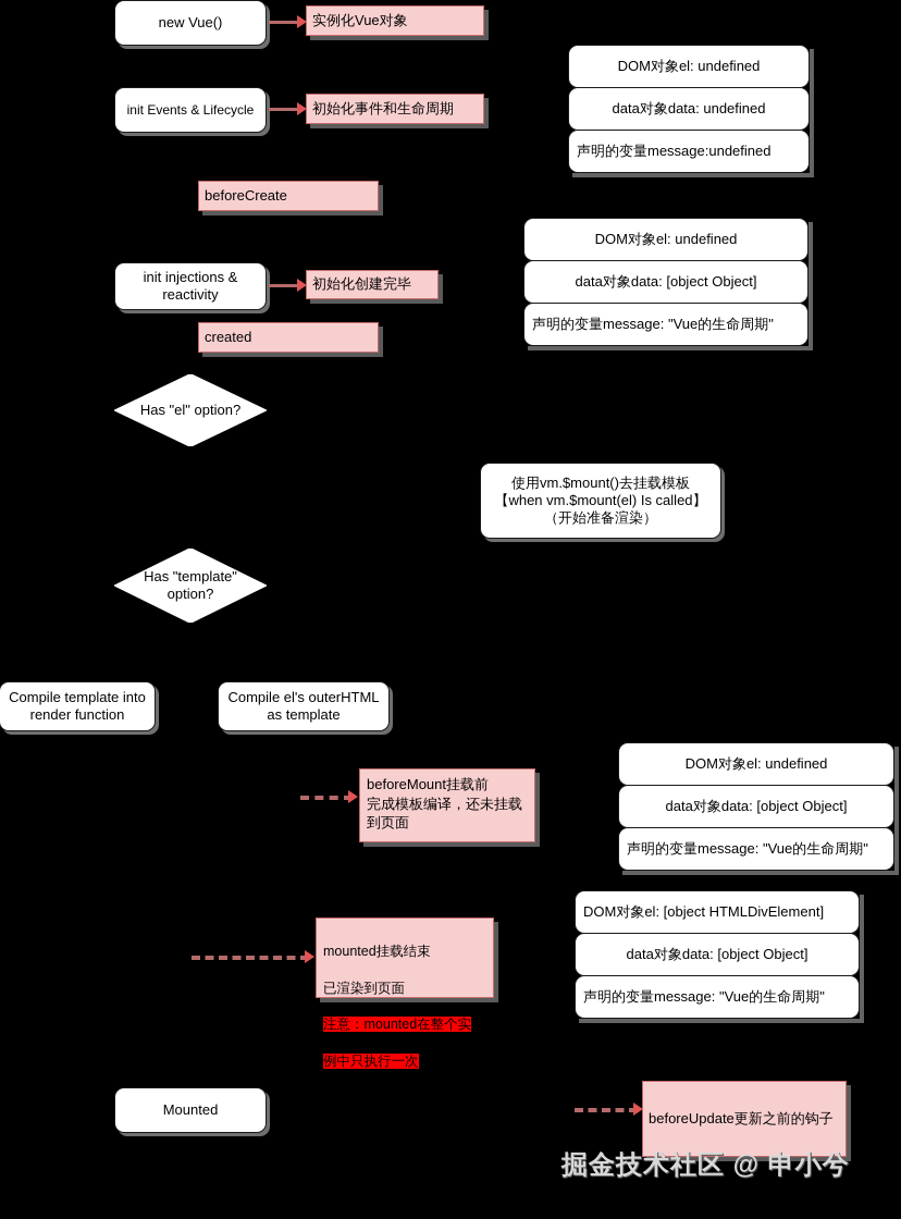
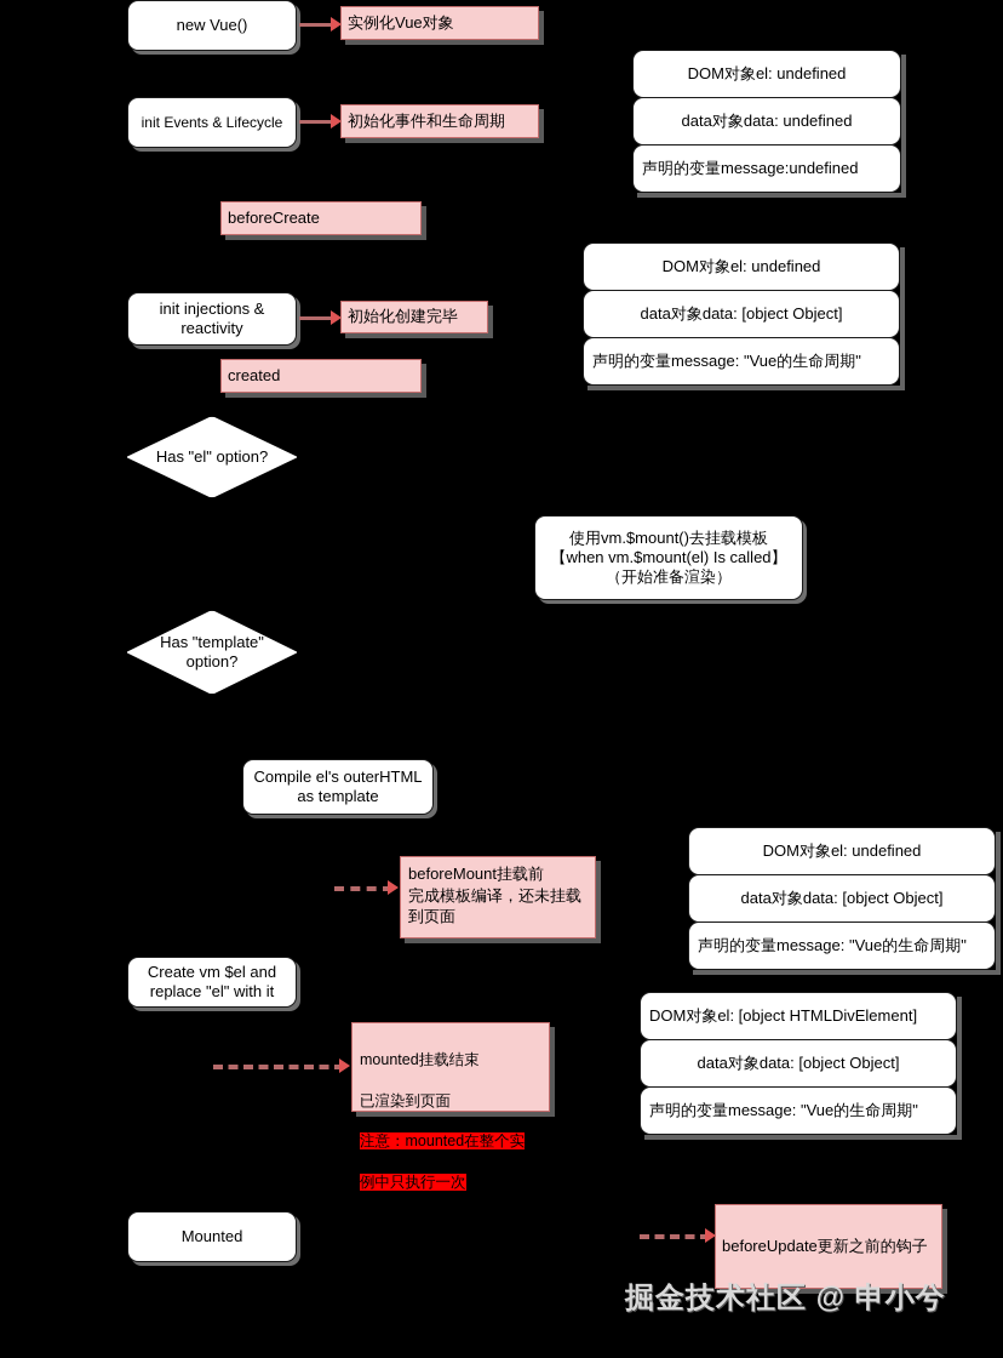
  new Vue()
  实例化Vue对象
  DOM对象el: undefined
  data对象data: undefined
  声明的变量message:undefined
  init Events & Lifecycle
  初始化事件和生命周期
  beforeCreate
  DOM对象el: undefined
  data对象data: [object Object]
  声明的变量message: "Vue的生命周期"
  init injections &
  reactivity
  初始化创建完毕
  created
  Has "el" option?
  使用vm.$mount()去挂载模板
  【when vm.$mount(el) Is called】
  （开始准备渲染）
  Has "template"
  option?
- Compile template into
- render function
  Compile el's outerHTML
  as template
  DOM对象el: undefined
  data对象data: [object Object]
  声明的变量message: "Vue的生命周期"
  beforeMount挂载前
  完成模板编译，还未挂载
  到页面
+ Create vm $el and
+ replace "el" with it
  DOM对象el: [object HTMLDivElement]
  data对象data: [object Object]
  声明的变量message: "Vue的生命周期"
  mounted挂载结束
  已渲染到页面
  注意：mounted在整个实
  例中只执行一次
  Mounted
  beforeUpdate更新之前的钩子
  掘金技术社区 @ 申小兮
